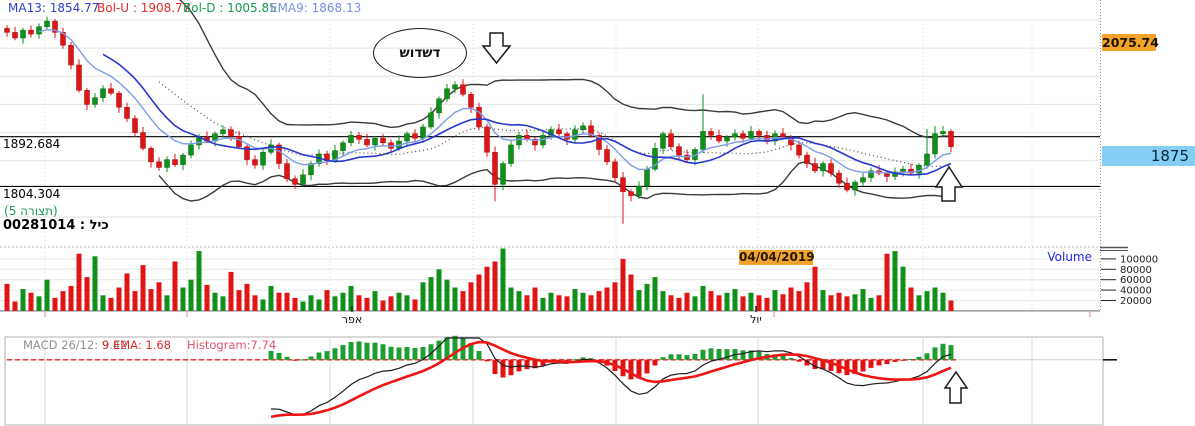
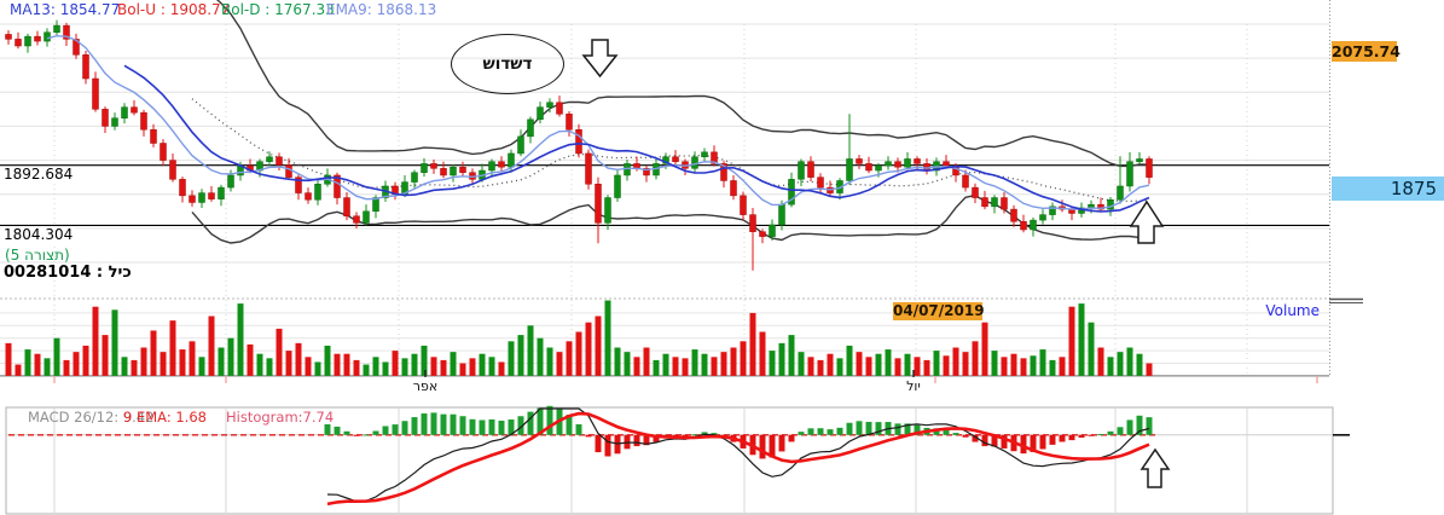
- 100000
- 80000
- 60000
- 40000
- 20000
  MA13: 1854.77
  Bol-U : 1908.77
- Bol-D : 1005.85
+ Bol-D : 1767.33
  EMA9: 1868.13
  1892.684
  1804.304
  (תצורה 5)
  כיל : 00281014
  דשדוש
- 04/04/2019
+ 04/07/2019
  Volume
  MACD 26/12: 9.42
  9 EMA: 1.68
  Histogram:7.74
  2075.74
  1875
  אפר
  יול
